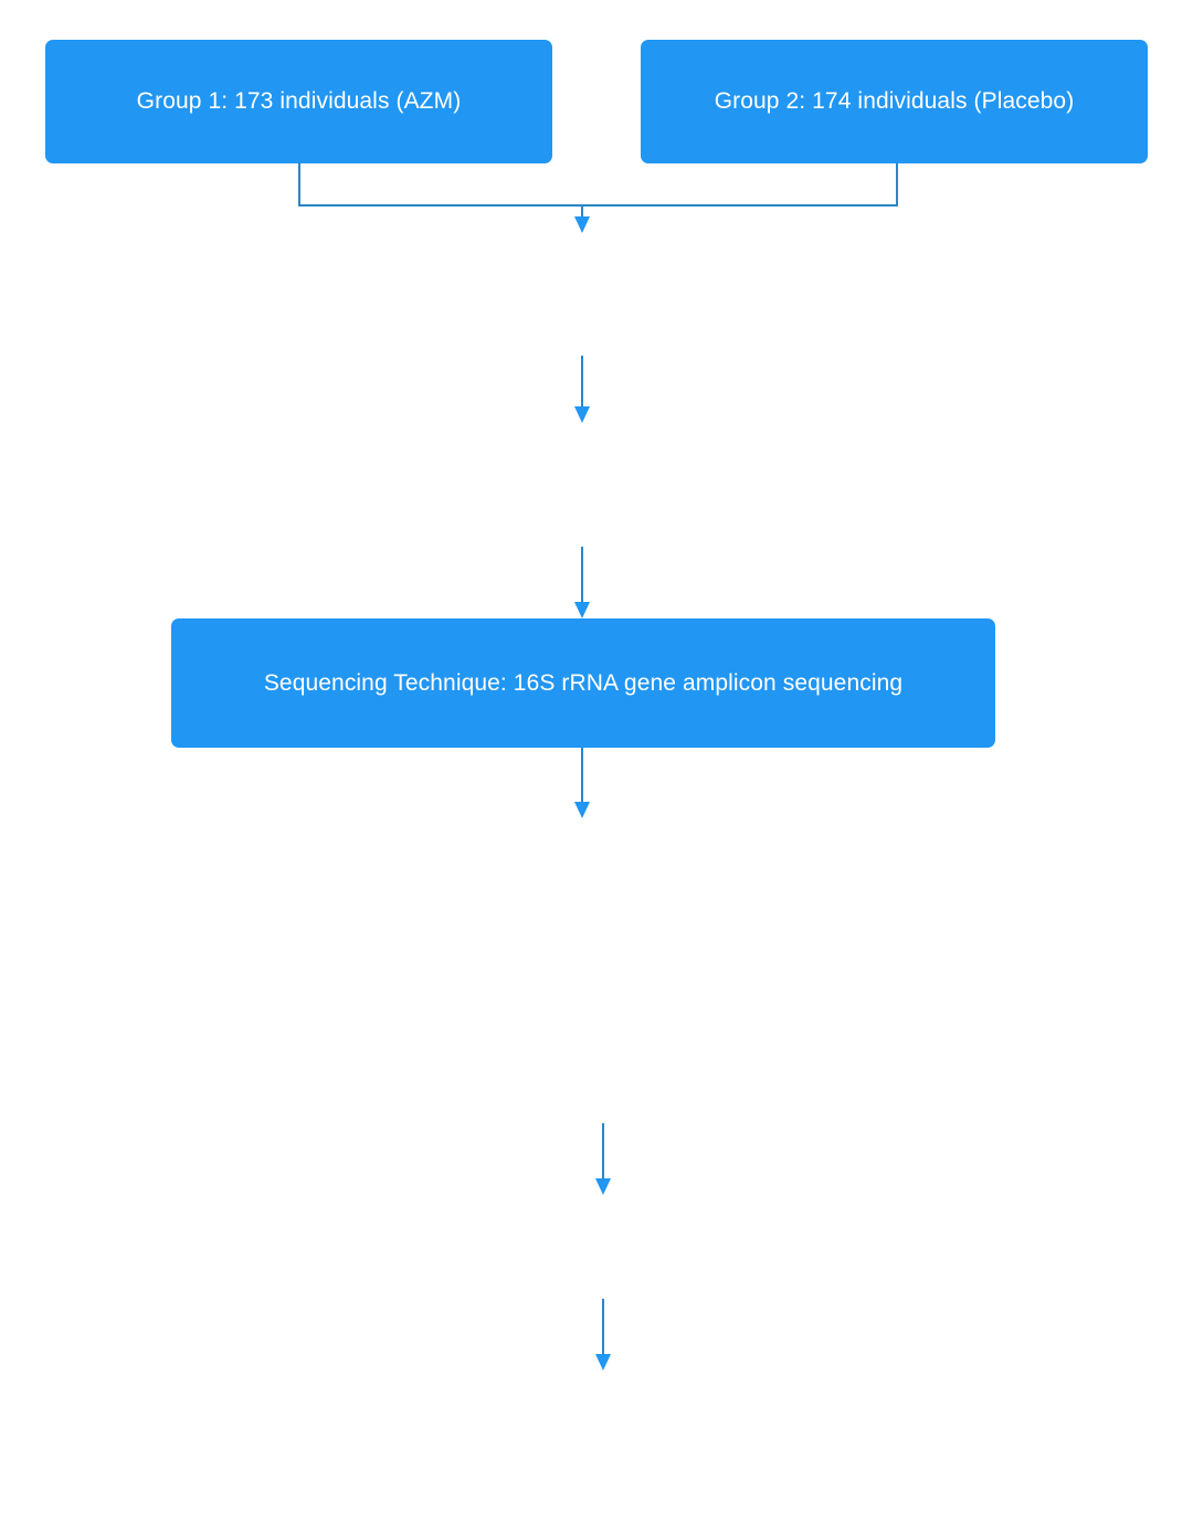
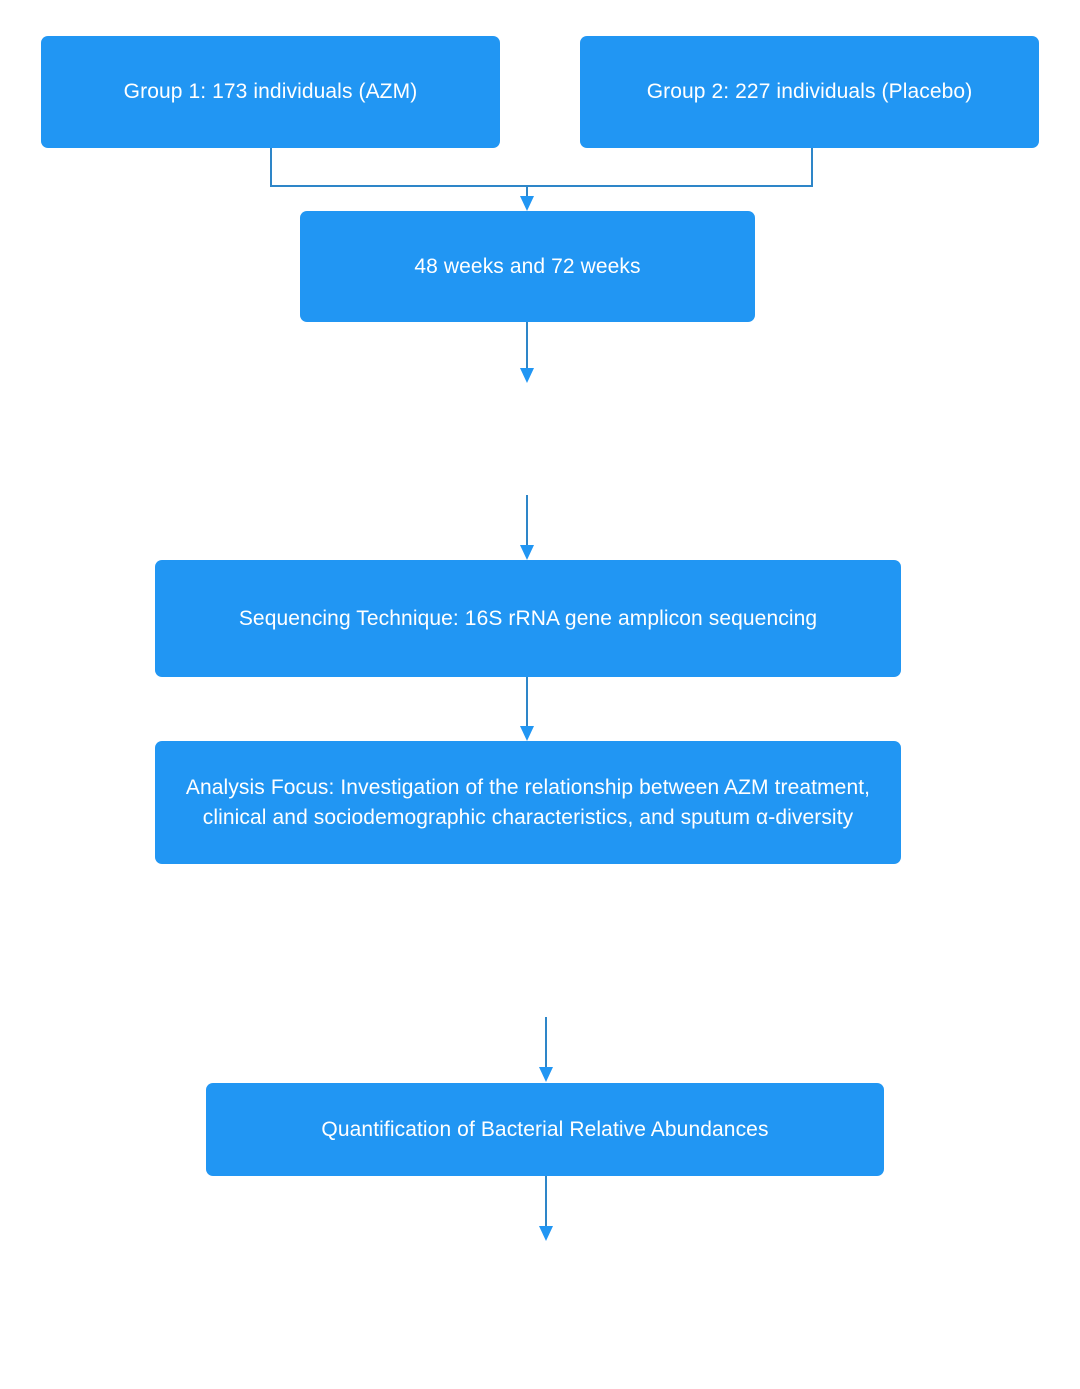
  Group 1: 173 individuals (AZM)
- Group 2: 174 individuals (Placebo)
+ Group 2: 227 individuals (Placebo)
+ 48 weeks and 72 weeks
  Sequencing Technique: 16S rRNA gene amplicon sequencing
+ Analysis Focus: Investigation of the relationship between AZM treatment, clinical and sociodemographic characteristics, and sputum α-diversity
+ Quantification of Bacterial Relative Abundances
